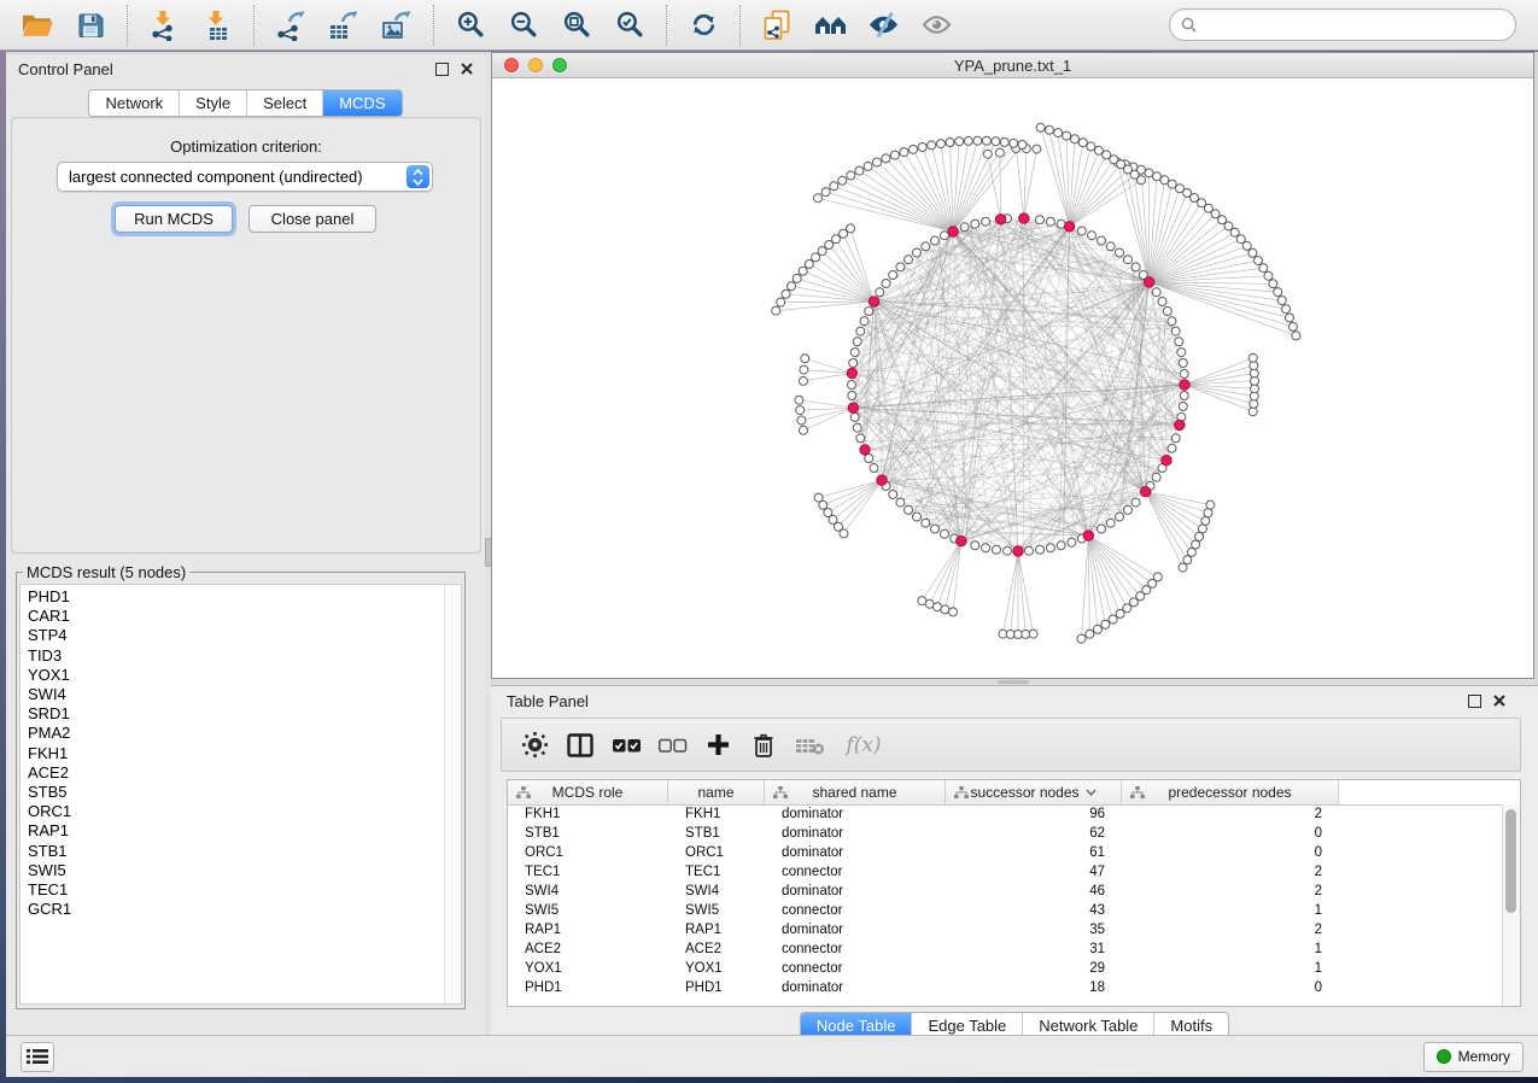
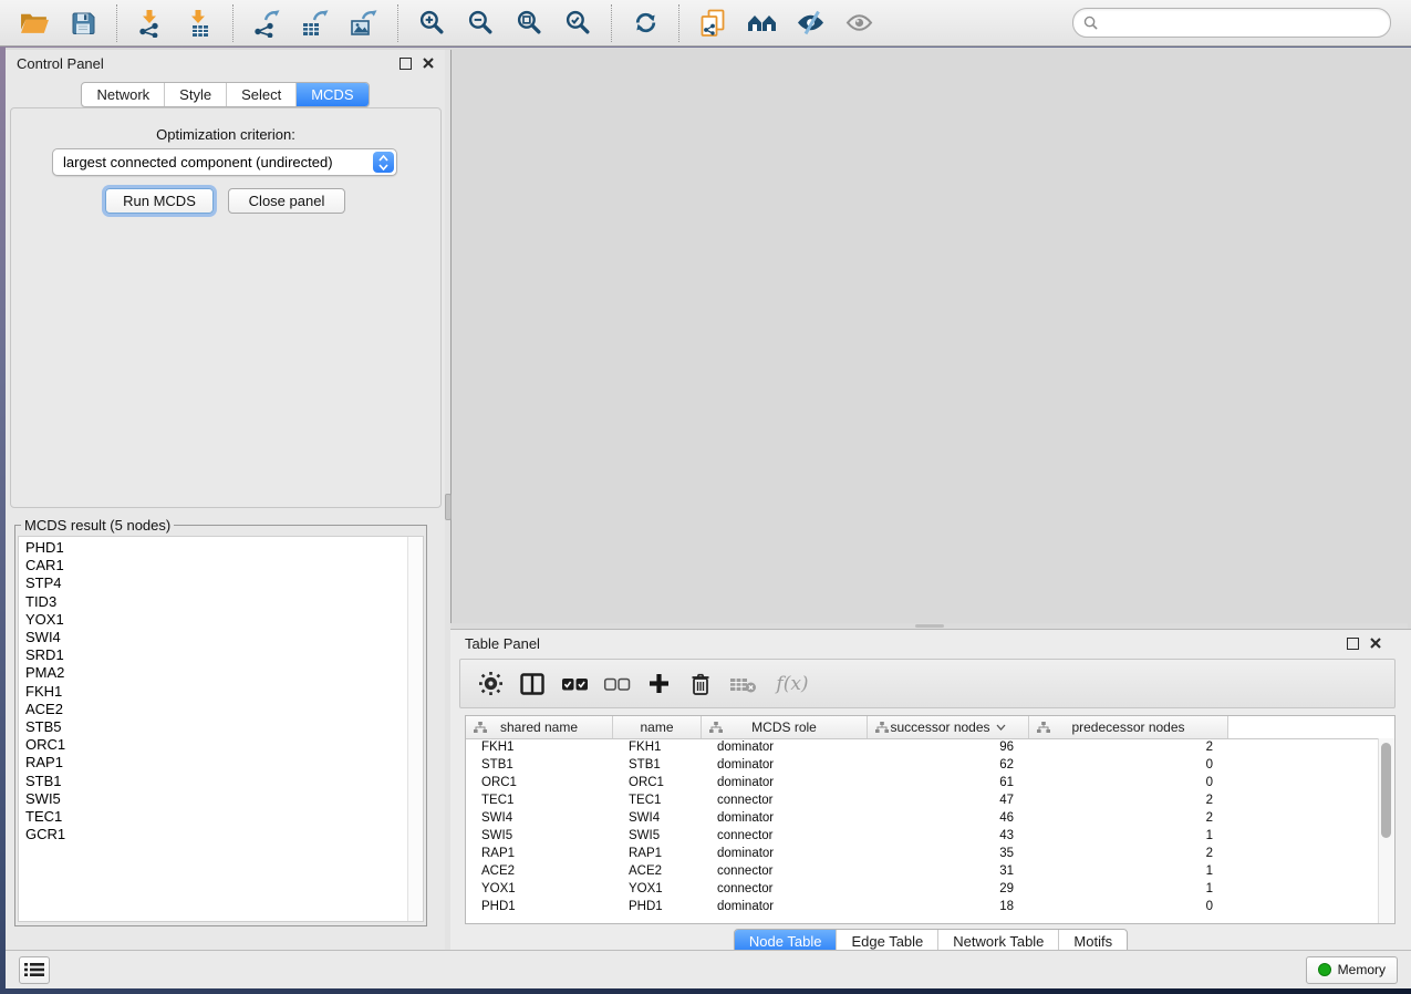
  Control Panel
  Network
  Style
  Select
  MCDS
  Optimization criterion:
  largest connected component (undirected)
  Run MCDS
  Close panel
  MCDS result (5 nodes)
  PHD1
  CAR1
  STP4
  TID3
  YOX1
  SWI4
  SRD1
  PMA2
  FKH1
  ACE2
  STB5
  ORC1
  RAP1
  STB1
  SWI5
  TEC1
  GCR1
- YPA_prune.txt_1
  Table Panel
  f(x)
- MCDS role
+ shared name
  name
- shared name
+ MCDS role
  successor nodes
  predecessor nodes
  FKH1
  FKH1
  dominator
  96
  2
  STB1
  STB1
  dominator
  62
  0
  ORC1
  ORC1
  dominator
  61
  0
  TEC1
  TEC1
  connector
  47
  2
  SWI4
  SWI4
  dominator
  46
  2
  SWI5
  SWI5
  connector
  43
  1
  RAP1
  RAP1
  dominator
  35
  2
  ACE2
  ACE2
  connector
  31
  1
  YOX1
  YOX1
  connector
  29
  1
  PHD1
  PHD1
  dominator
  18
  0
  Node Table
  Edge Table
  Network Table
  Motifs
  Memory
